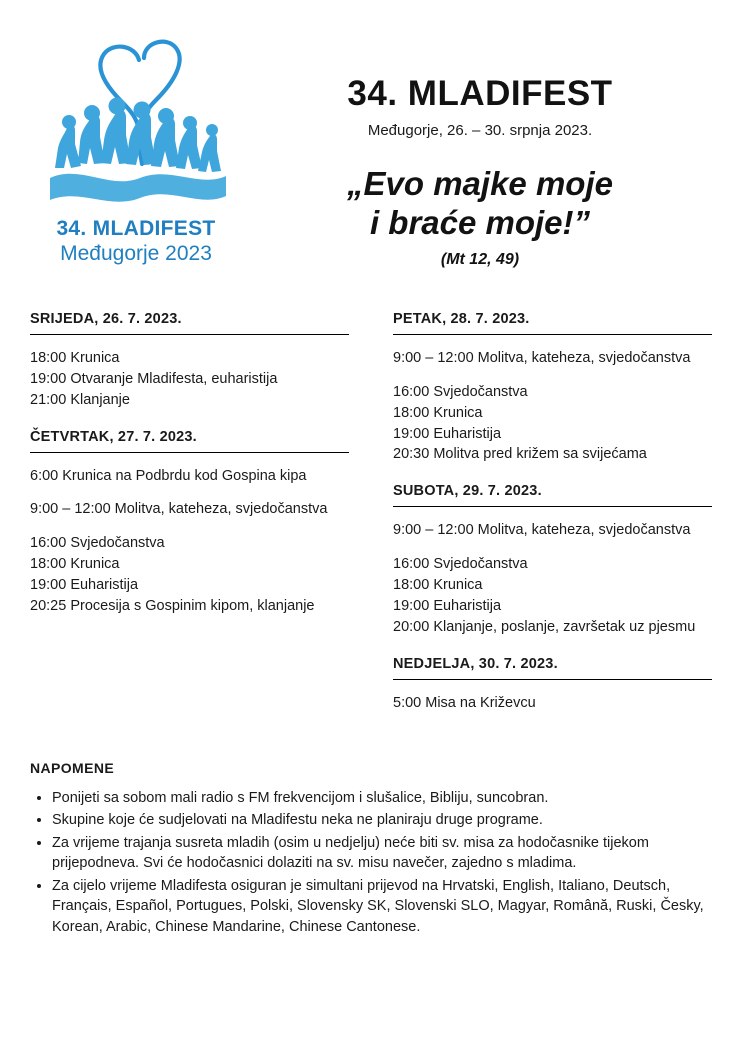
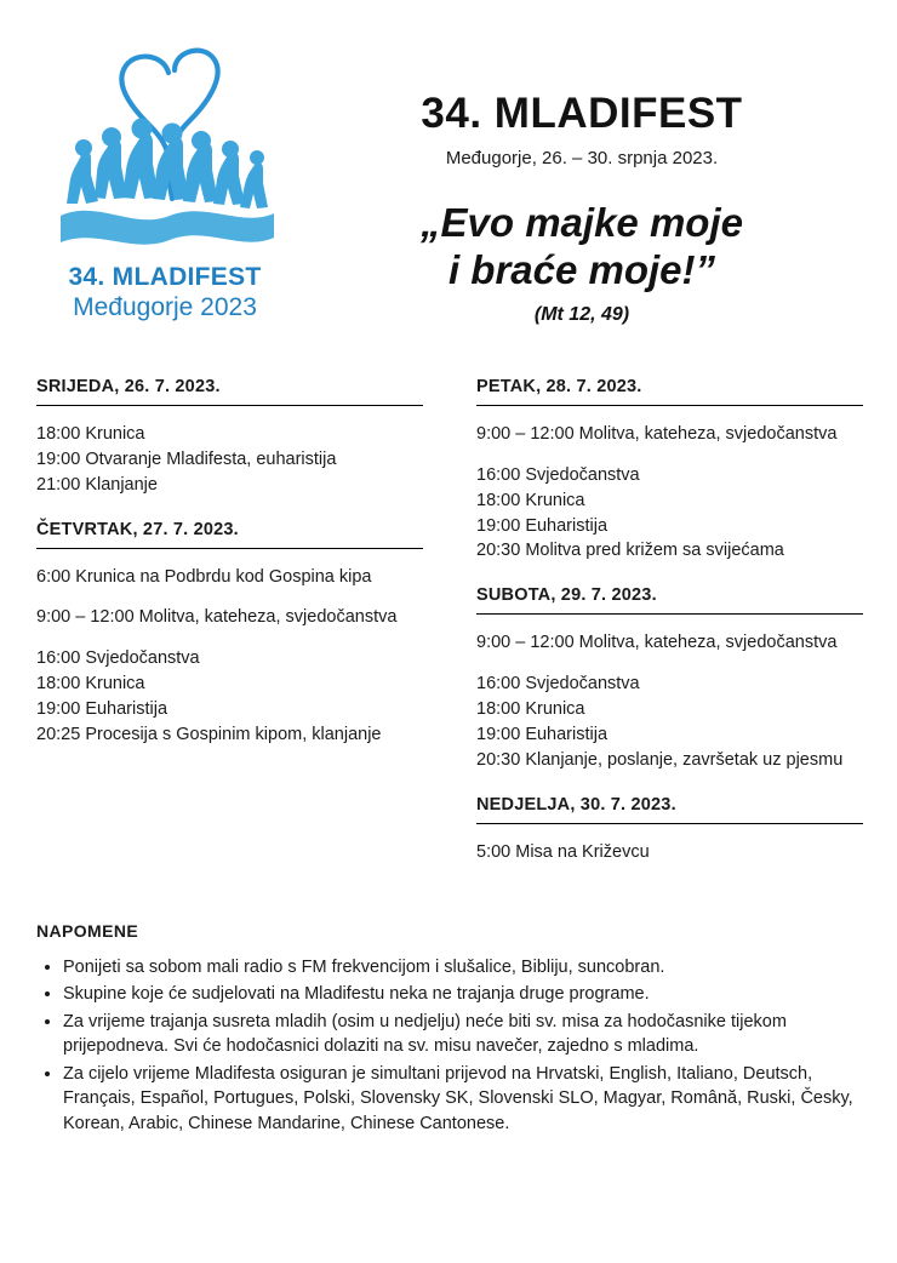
  34. MLADIFEST
  Međugorje 2023
  34. MLADIFEST
  Međugorje, 26. – 30. srpnja 2023.
  „Evo majke moje
  i braće moje!”
  (Mt 12, 49)
  SRIJEDA, 26. 7. 2023.
  18:00 Krunica
  19:00 Otvaranje Mladifesta, euharistija
  21:00 Klanjanje
  ČETVRTAK, 27. 7. 2023.
  6:00 Krunica na Podbrdu kod Gospina kipa
  9:00 – 12:00 Molitva, kateheza, svjedočanstva
  16:00 Svjedočanstva
  18:00 Krunica
  19:00 Euharistija
  20:25 Procesija s Gospinim kipom, klanjanje
  PETAK, 28. 7. 2023.
  9:00 – 12:00 Molitva, kateheza, svjedočanstva
  16:00 Svjedočanstva
  18:00 Krunica
  19:00 Euharistija
  20:30 Molitva pred križem sa svijećama
  SUBOTA, 29. 7. 2023.
  9:00 – 12:00 Molitva, kateheza, svjedočanstva
  16:00 Svjedočanstva
  18:00 Krunica
  19:00 Euharistija
- 20:00 Klanjanje, poslanje, završetak uz pjesmu
+ 20:30 Klanjanje, poslanje, završetak uz pjesmu
  NEDJELJA, 30. 7. 2023.
  5:00 Misa na Križevcu
  NAPOMENE
  Ponijeti sa sobom mali radio s FM frekvencijom i slušalice, Bibliju, suncobran.
- Skupine koje će sudjelovati na Mladifestu neka ne planiraju druge programe.
+ Skupine koje će sudjelovati na Mladifestu neka ne trajanja druge programe.
  Za vrijeme trajanja susreta mladih (osim u nedjelju) neće biti sv. misa za hodočasnike tijekom prijepodneva. Svi će hodočasnici dolaziti na sv. misu navečer, zajedno s mladima.
  Za cijelo vrijeme Mladifesta osiguran je simultani prijevod na Hrvatski, English, Italiano, Deutsch, Français, Español, Portugues, Polski, Slovensky SK, Slovenski SLO, Magyar, Română, Ruski, Česky, Korean, Arabic, Chinese Mandarine, Chinese Cantonese.
